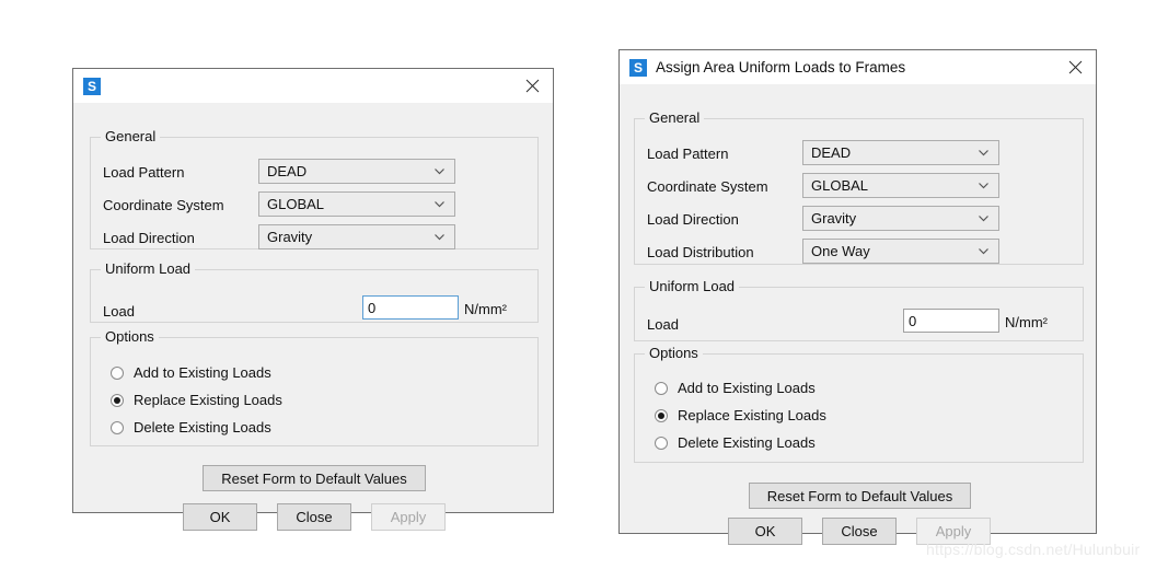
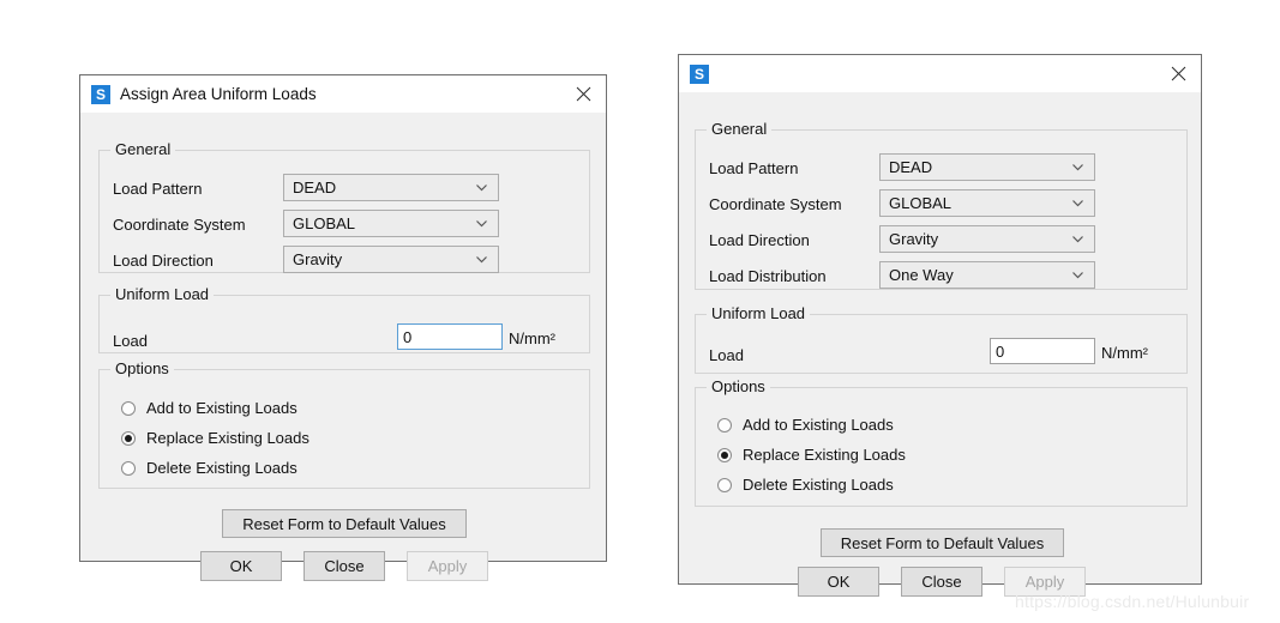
  S
+ Assign Area Uniform Loads
  General
  Load Pattern
  DEAD
  Coordinate System
  GLOBAL
  Load Direction
  Gravity
  Uniform Load
  Load
  0
  N/mm²
  Options
  Add to Existing Loads
  Replace Existing Loads
  Delete Existing Loads
  Reset Form to Default Values
  OK
  Close
  Apply
  S
- Assign Area Uniform Loads to Frames
  General
  Load Pattern
  DEAD
  Coordinate System
  GLOBAL
  Load Direction
  Gravity
  Load Distribution
  One Way
  Uniform Load
  Load
  0
  N/mm²
  Options
  Add to Existing Loads
  Replace Existing Loads
  Delete Existing Loads
  Reset Form to Default Values
  OK
  Close
  Apply
  https://blog.csdn.net/Hulunbuir
